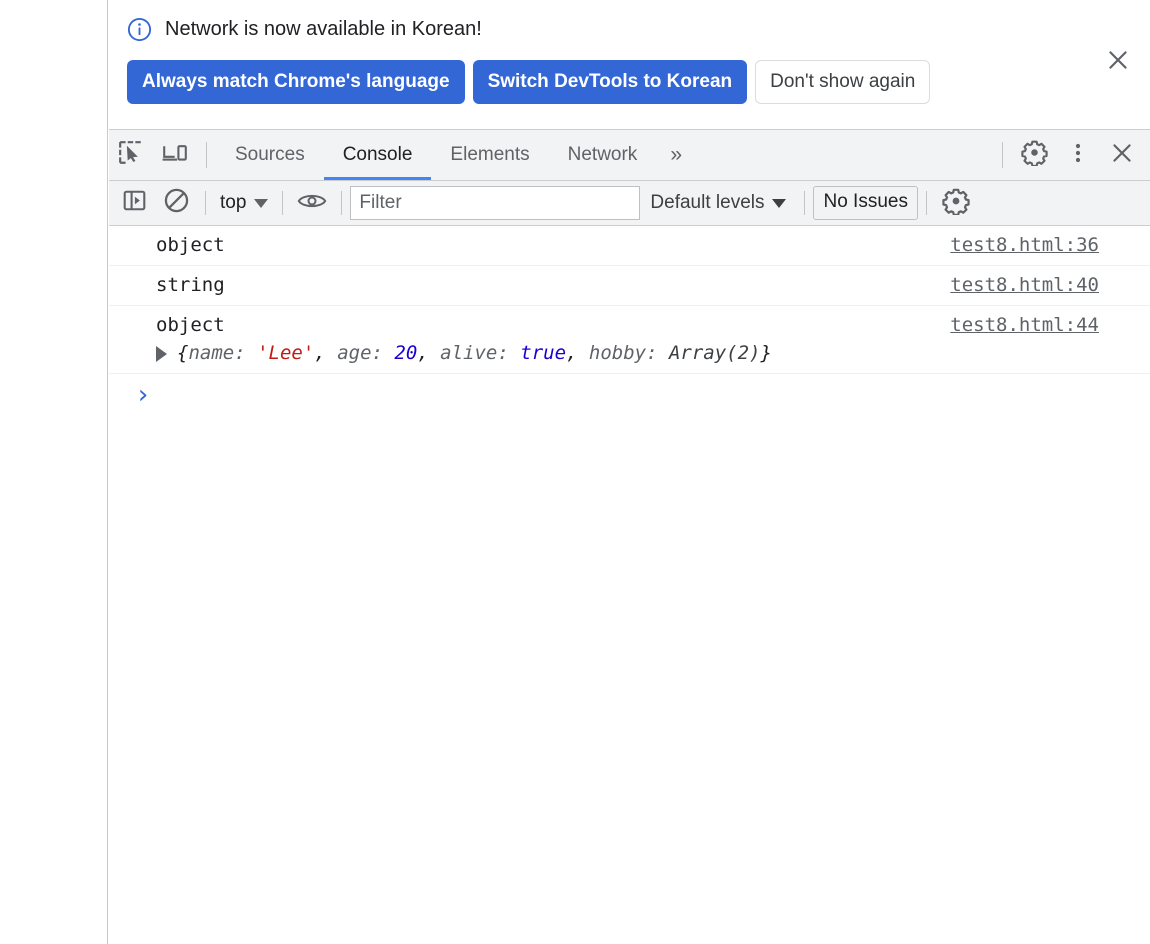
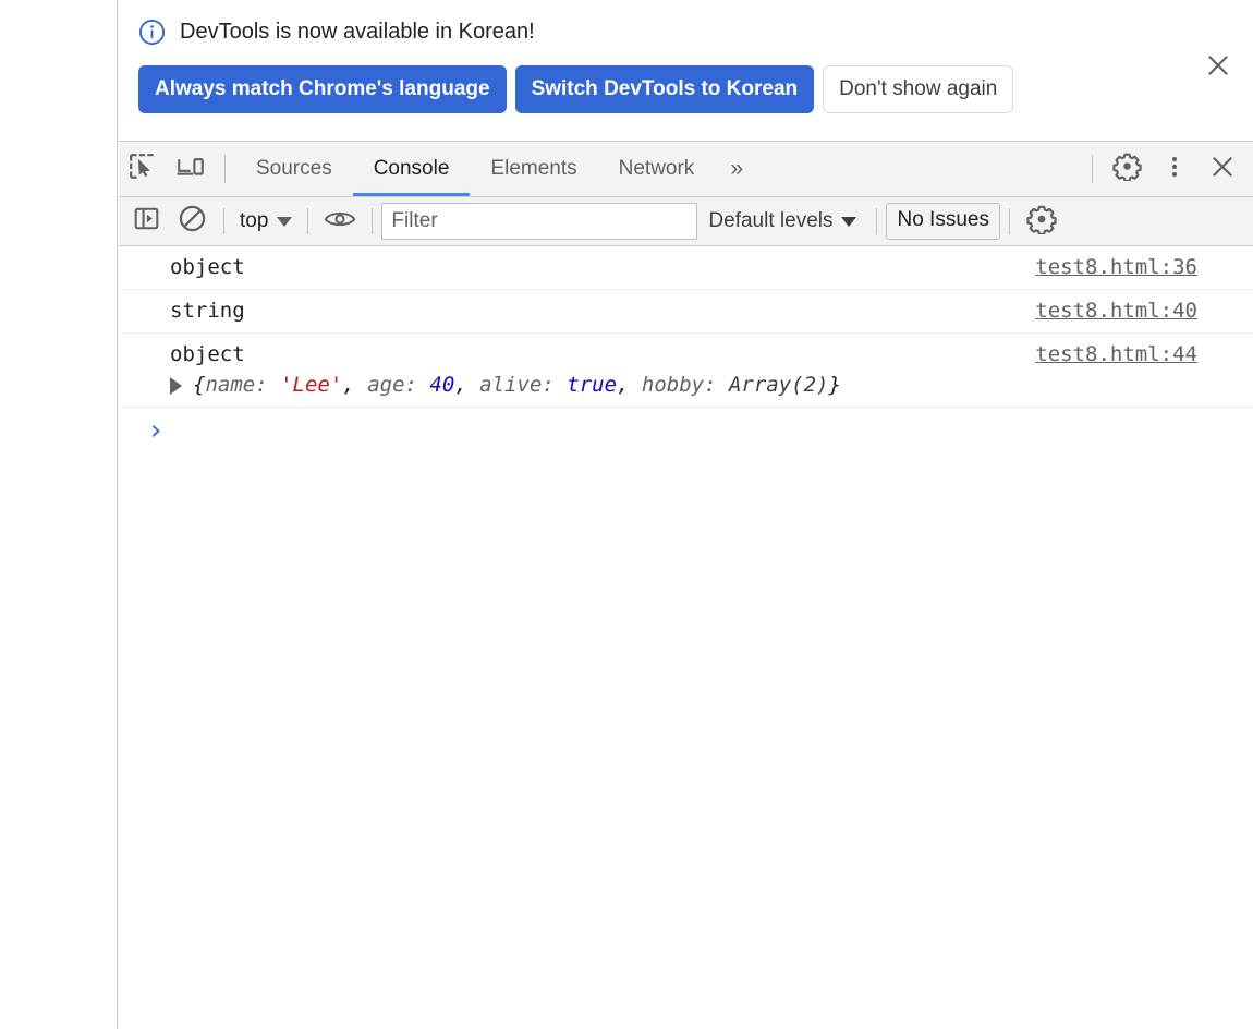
- Network is now available in Korean!
+ DevTools is now available in Korean!
  Always match Chrome's language
  Switch DevTools to Korean
  Don't show again
  Sources
  Console
  Elements
  Network
  »
  top
  Filter
  Default levels
  No Issues
  object
  test8.html:36
  string
  test8.html:40
  object
  test8.html:44
- {name: 'Lee', age: 20, alive: true, hobby: Array(2)}
+ {name: 'Lee', age: 40, alive: true, hobby: Array(2)}
  ›
